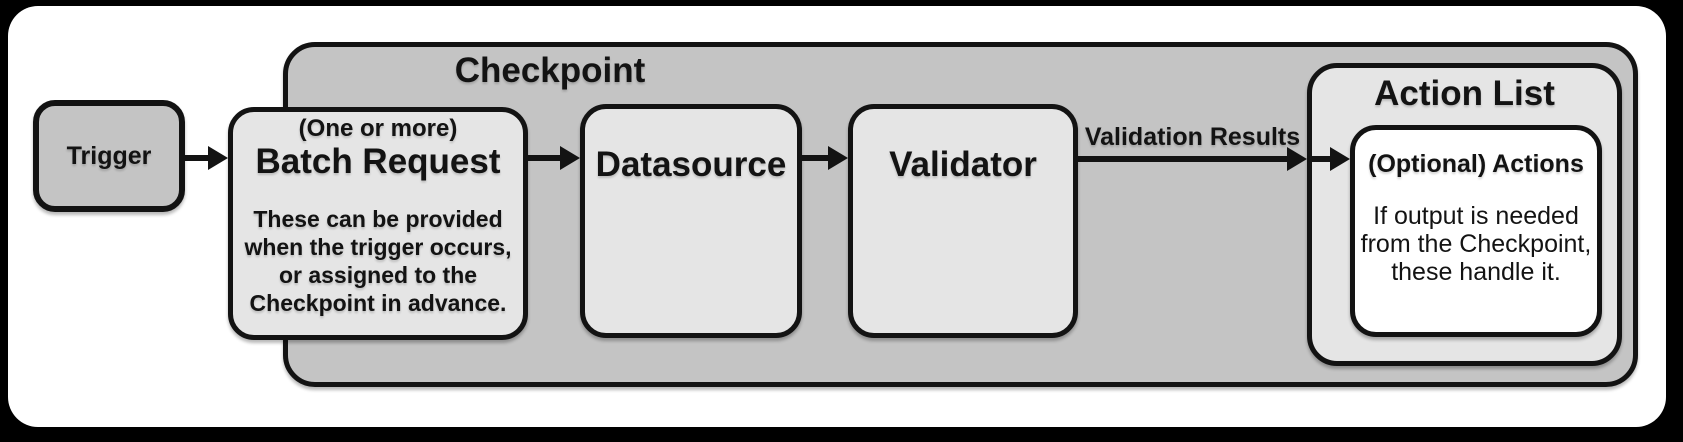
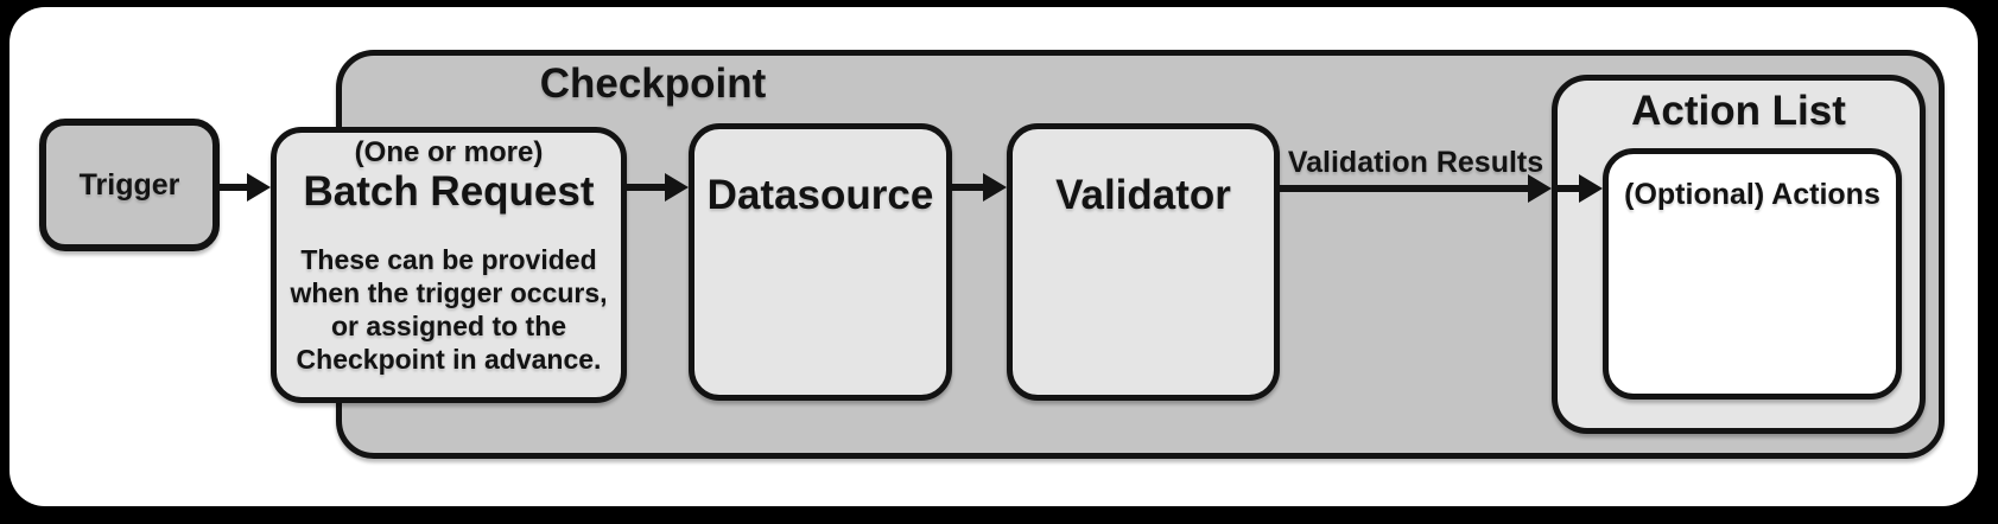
  Checkpoint
  Trigger
  (One or more)
  Batch Request
  These can be provided
  when the trigger occurs,
  or assigned to the
  Checkpoint in advance.
  Datasource
  Validator
  Validation Results
  Action List
  (Optional) Actions
- If output is needed
- from the Checkpoint,
- these handle it.
